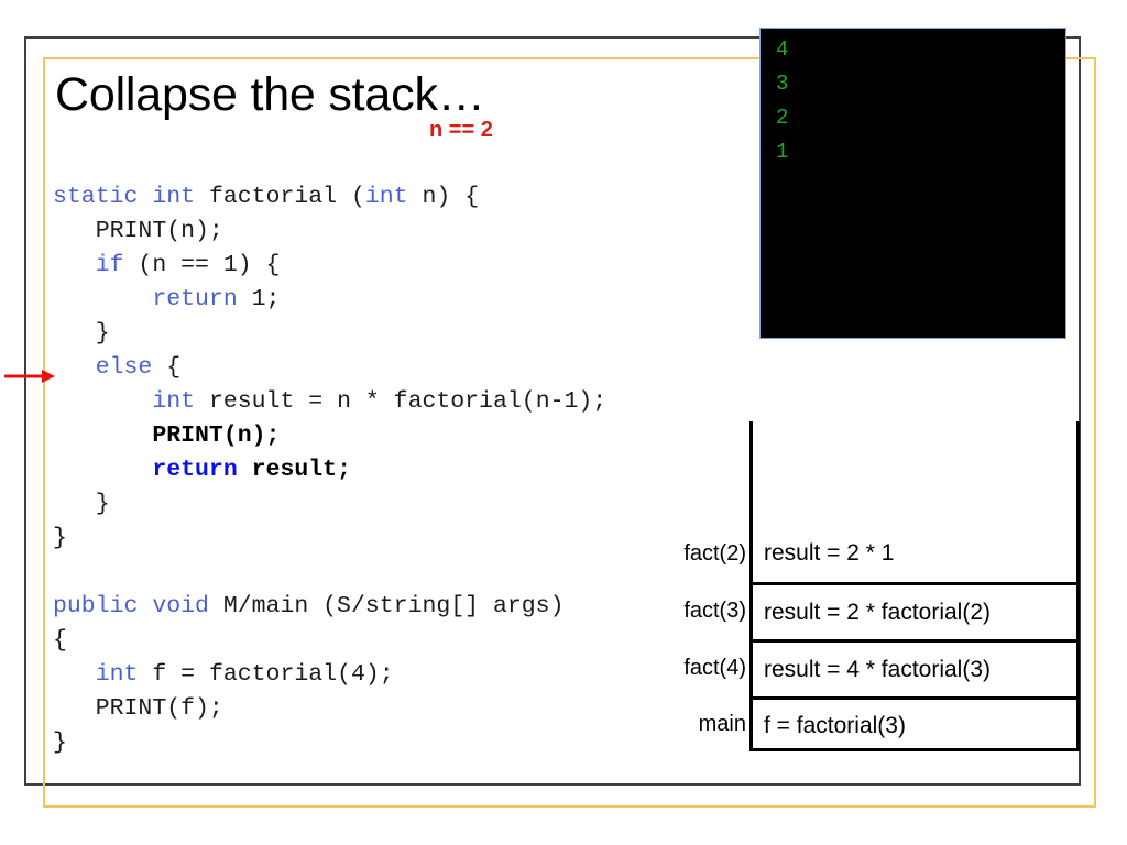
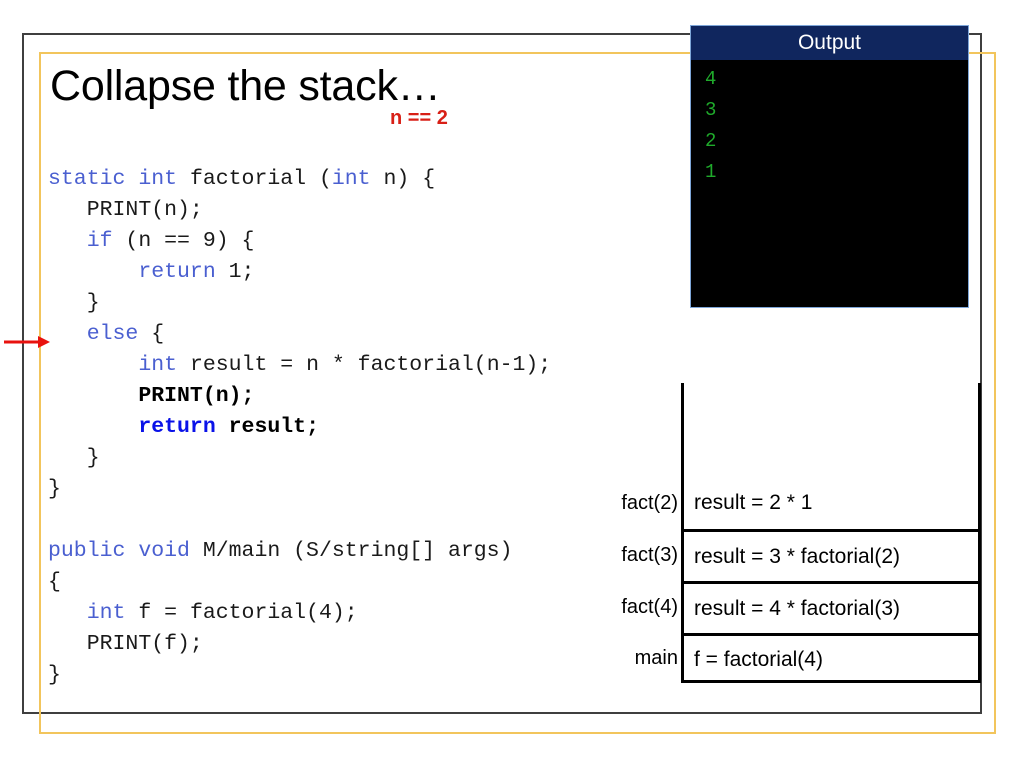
  Collapse the stack…
  n == 2
- static int factorial (int n) { PRINT(n); if (n == 1) { return 1; } else { int result = n * factorial(n-1); PRINT(n); return result; } } public void M/main (S/string[] args) { int f = factorial(4); PRINT(f); }
+ static int factorial (int n) { PRINT(n); if (n == 9) { return 1; } else { int result = n * factorial(n-1); PRINT(n); return result; } } public void M/main (S/string[] args) { int f = factorial(4); PRINT(f); }
+ Output
  4
  3
  2
  1
  fact(2)
  result = 2 * 1
  fact(3)
- result = 2 * factorial(2)
+ result = 3 * factorial(2)
  fact(4)
  result = 4 * factorial(3)
  main
- f = factorial(3)
+ f = factorial(4)
